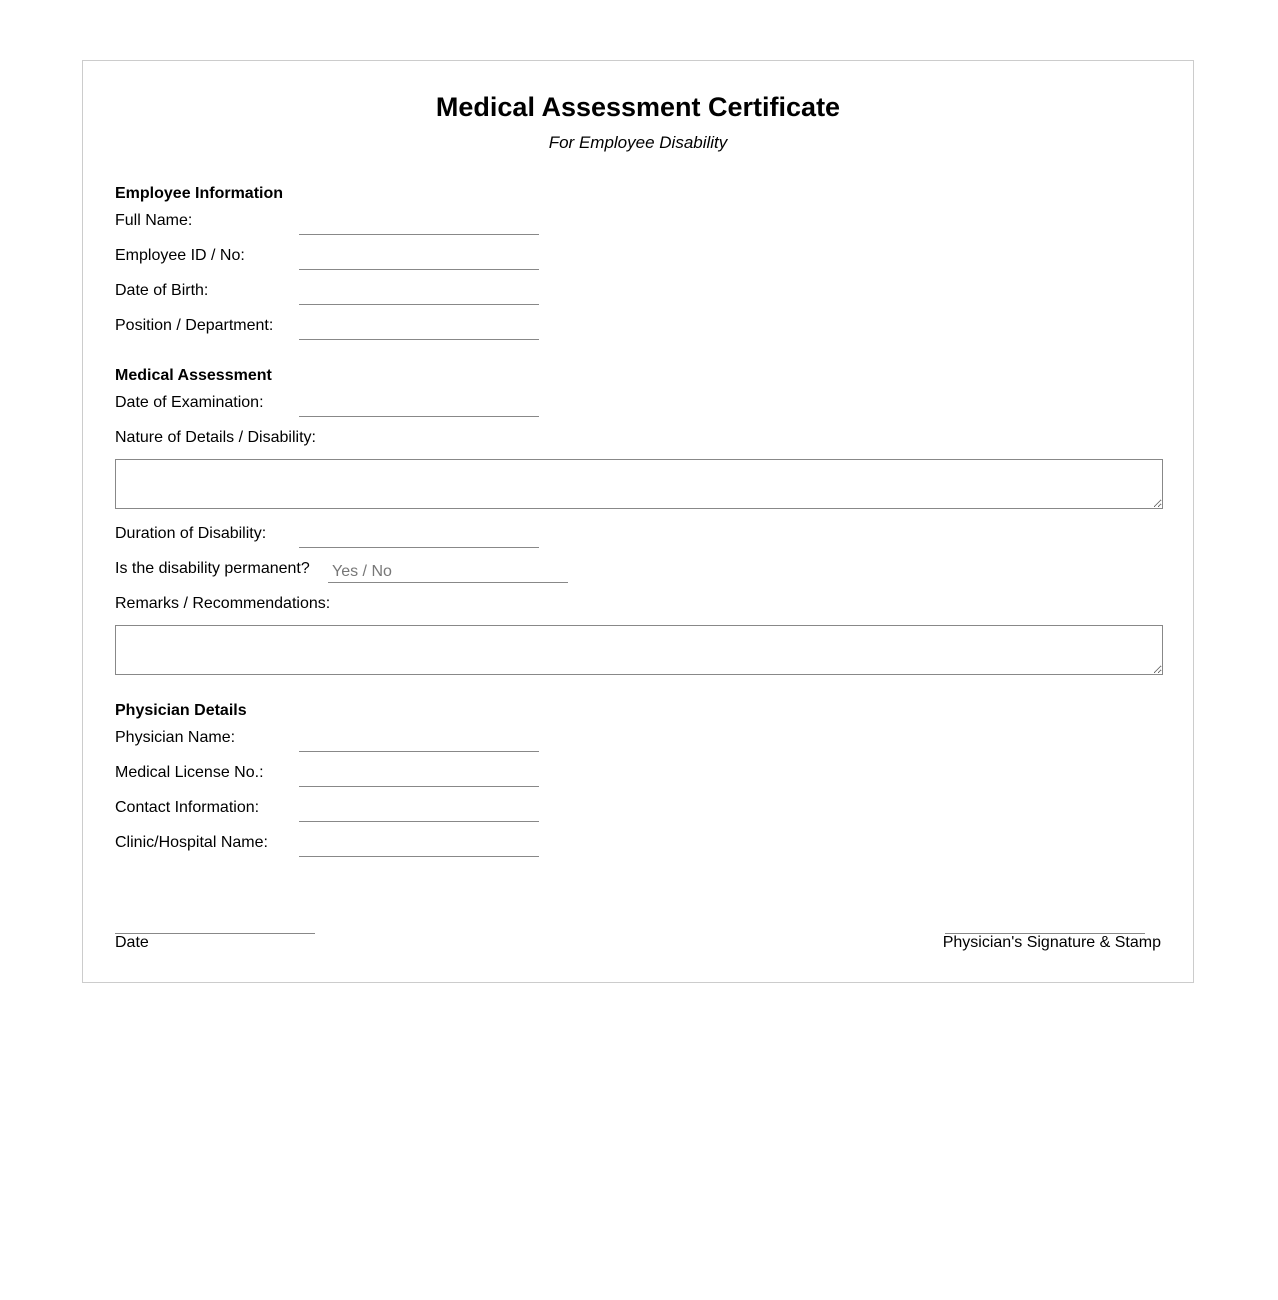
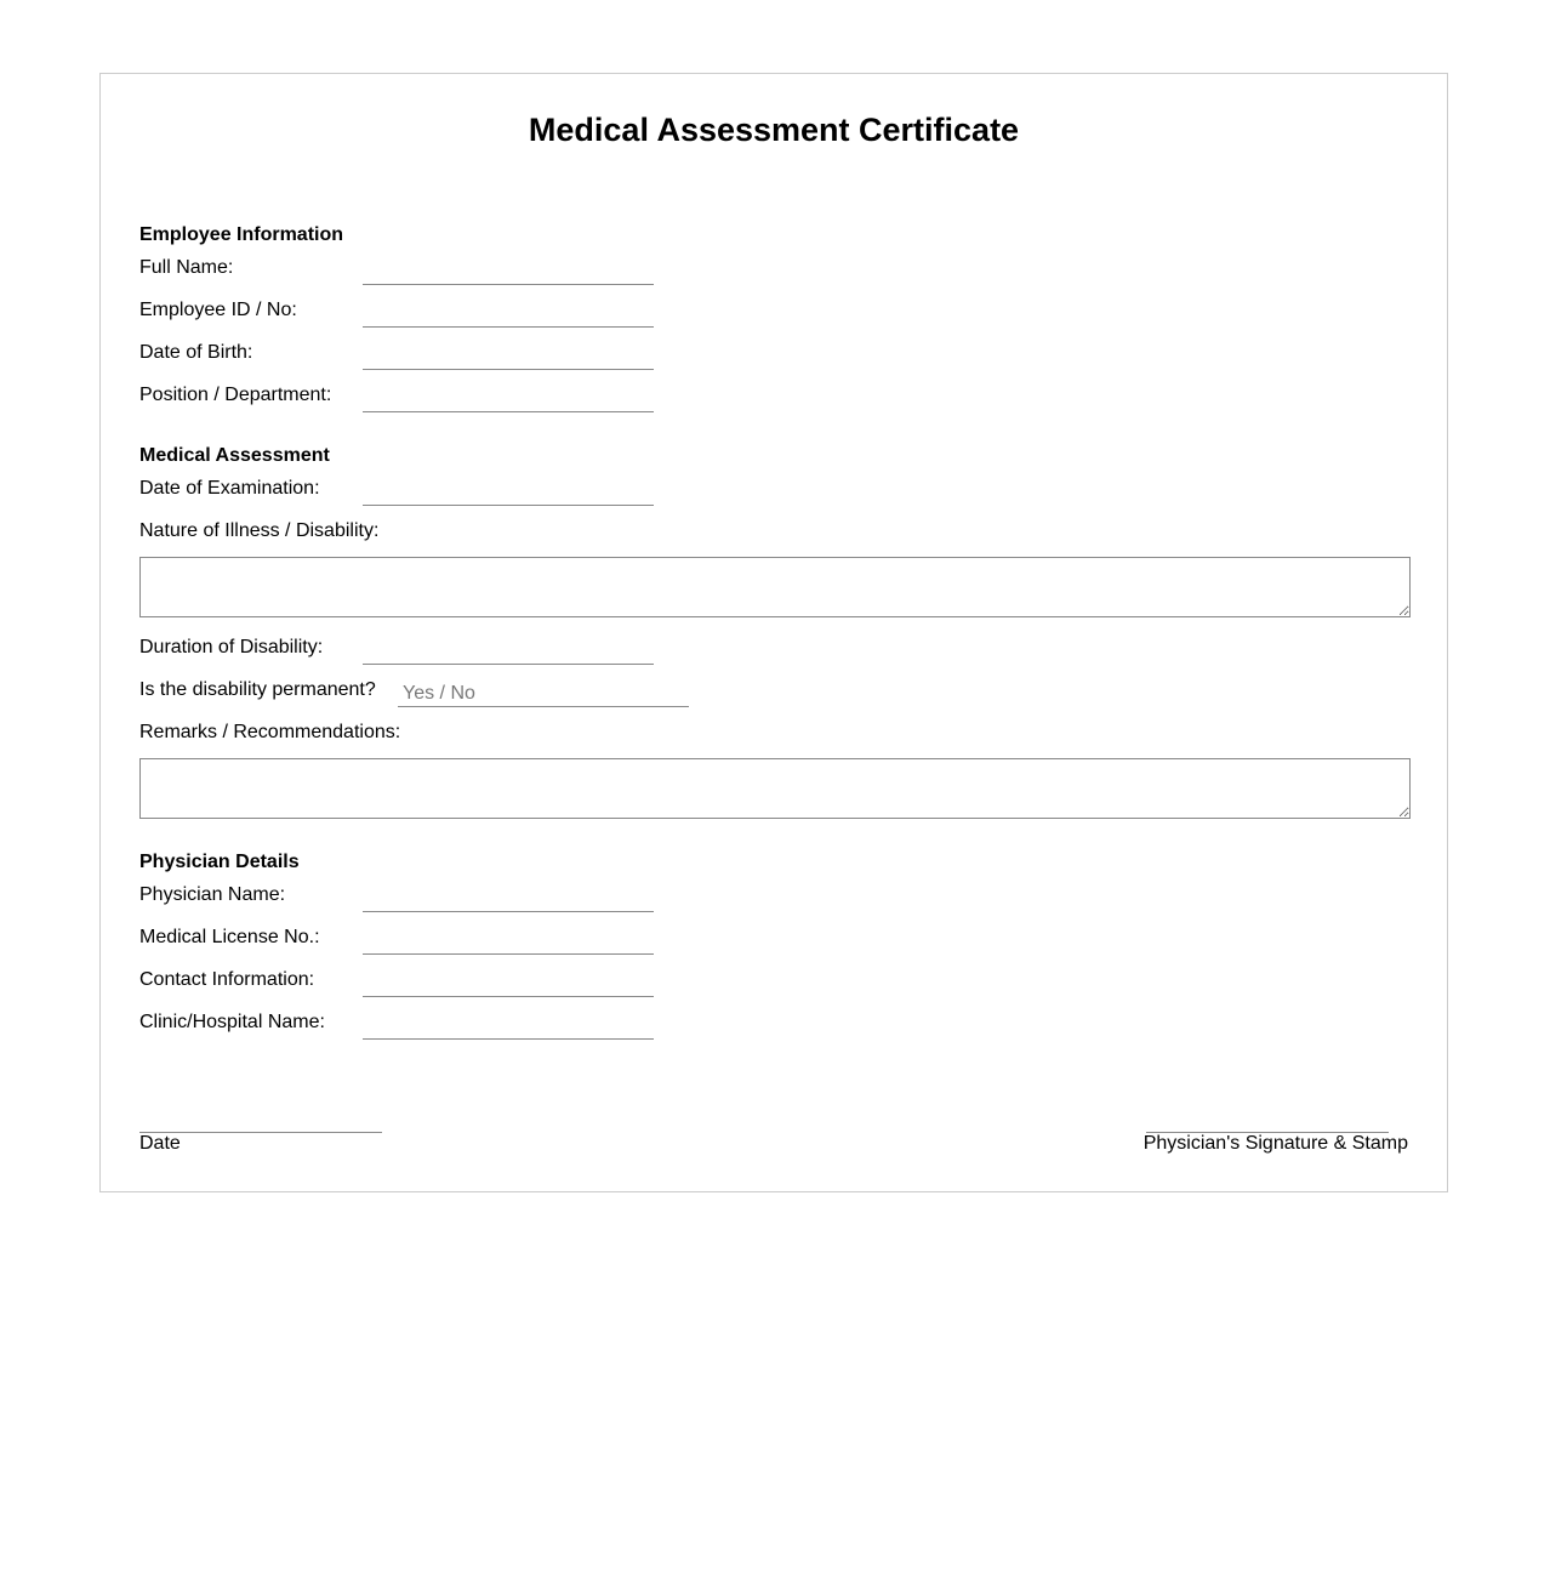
  Medical Assessment Certificate
- For Employee Disability
  Employee Information
  Full Name:
  Employee ID / No:
  Date of Birth:
  Position / Department:
  Medical Assessment
  Date of Examination:
- Nature of Details / Disability:
+ Nature of Illness / Disability:
  Duration of Disability:
  Is the disability permanent?
  Yes / No
  Remarks / Recommendations:
  Physician Details
  Physician Name:
  Medical License No.:
  Contact Information:
  Clinic/Hospital Name:
  Date
  Physician's Signature & Stamp
